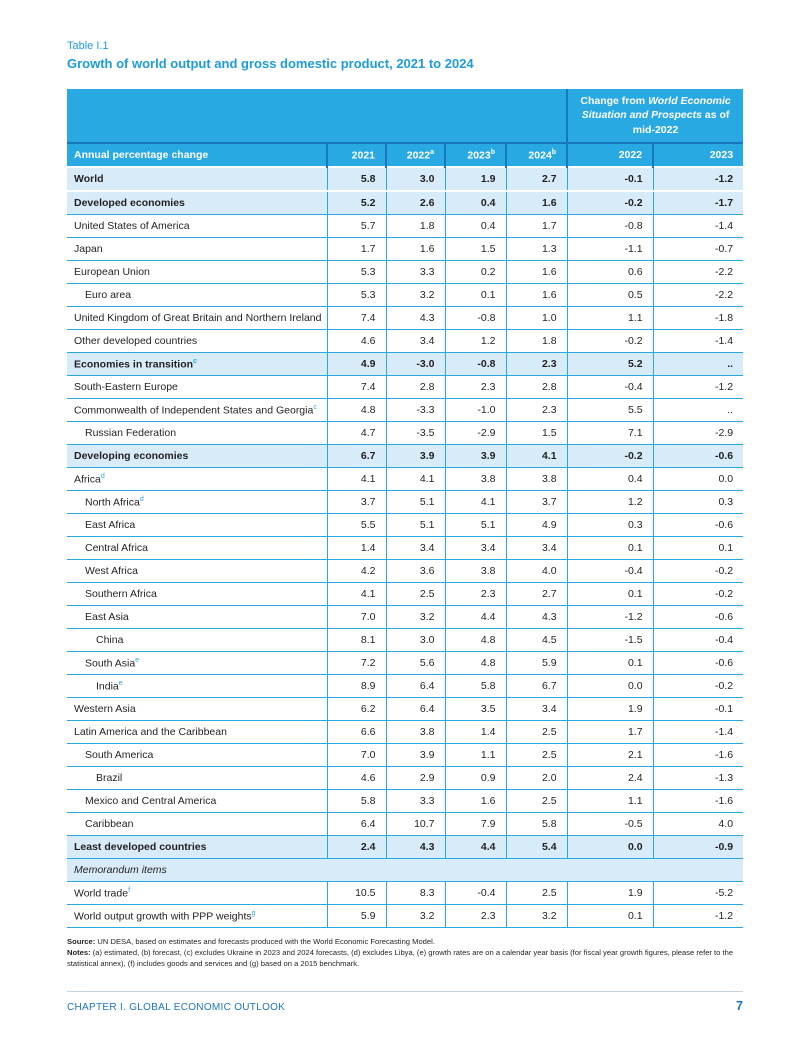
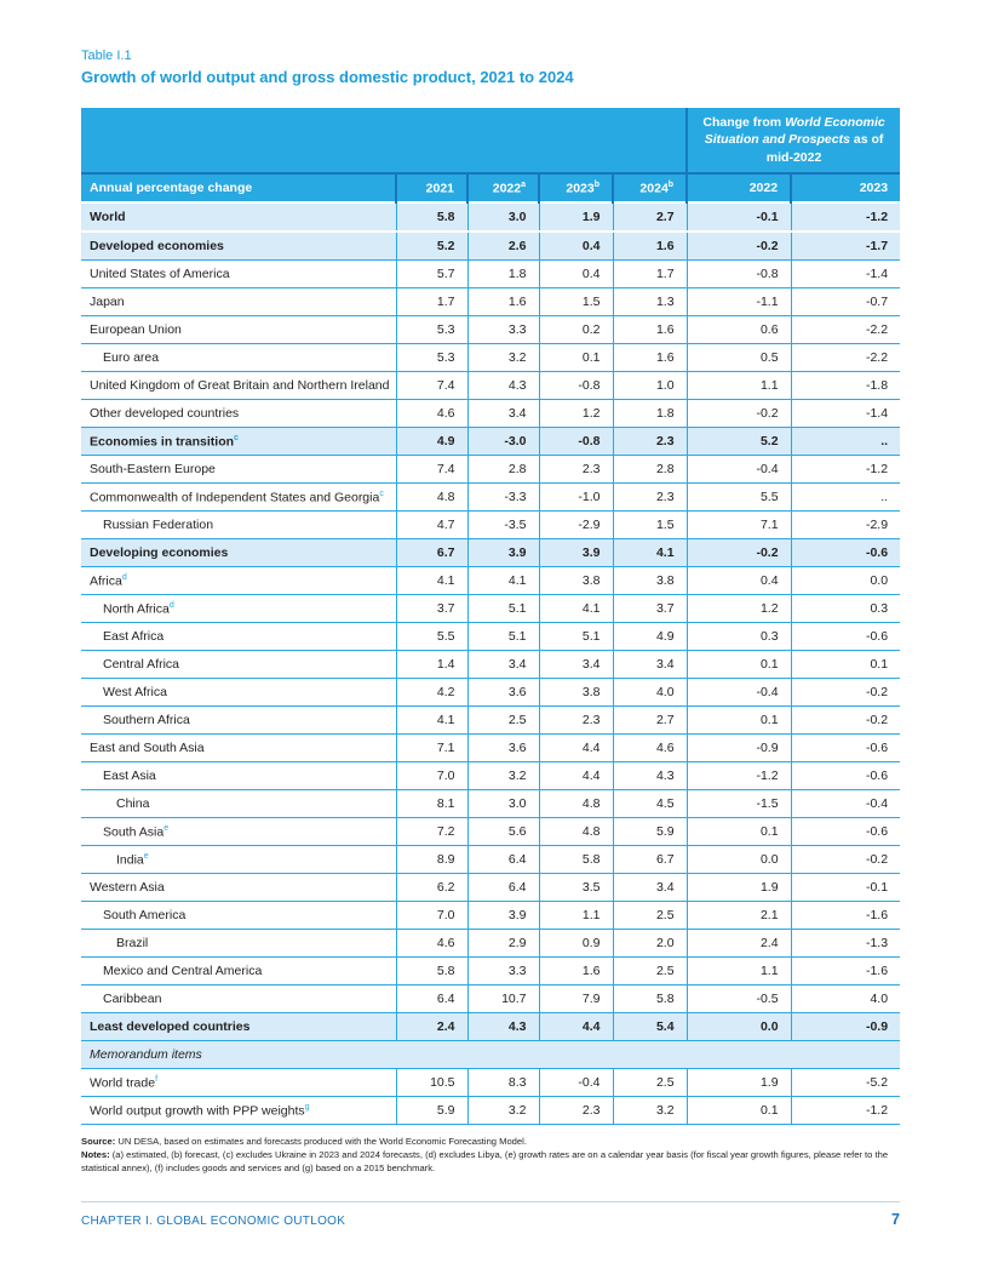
  Table I.1
  Growth of world output and gross domestic product, 2021 to 2024
  	Change from World Economic Situation and Prospects as of mid-2022
  Annual percentage change	2021	2022	2023	2024	2022	2023
  World	5.8	3.0	1.9	2.7	-0.1	-1.2
  Developed economies	5.2	2.6	0.4	1.6	-0.2	-1.7
  United States of America	5.7	1.8	0.4	1.7	-0.8	-1.4
  Japan	1.7	1.6	1.5	1.3	-1.1	-0.7
  European Union	5.3	3.3	0.2	1.6	0.6	-2.2
  Euro area	5.3	3.2	0.1	1.6	0.5	-2.2
  United Kingdom of Great Britain and Northern Ireland	7.4	4.3	-0.8	1.0	1.1	-1.8
  Other developed countries	4.6	3.4	1.2	1.8	-0.2	-1.4
  Economies in transition	4.9	-3.0	-0.8	2.3	5.2	..
  South-Eastern Europe	7.4	2.8	2.3	2.8	-0.4	-1.2
  Commonwealth of Independent States and Georgia	4.8	-3.3	-1.0	2.3	5.5	..
  Russian Federation	4.7	-3.5	-2.9	1.5	7.1	-2.9
  Developing economies	6.7	3.9	3.9	4.1	-0.2	-0.6
  Africa	4.1	4.1	3.8	3.8	0.4	0.0
  North Africa	3.7	5.1	4.1	3.7	1.2	0.3
  East Africa	5.5	5.1	5.1	4.9	0.3	-0.6
  Central Africa	1.4	3.4	3.4	3.4	0.1	0.1
  West Africa	4.2	3.6	3.8	4.0	-0.4	-0.2
  Southern Africa	4.1	2.5	2.3	2.7	0.1	-0.2
+ East and South Asia	7.1	3.6	4.4	4.6	-0.9	-0.6
  East Asia	7.0	3.2	4.4	4.3	-1.2	-0.6
  China	8.1	3.0	4.8	4.5	-1.5	-0.4
  South Asia	7.2	5.6	4.8	5.9	0.1	-0.6
  India	8.9	6.4	5.8	6.7	0.0	-0.2
  Western Asia	6.2	6.4	3.5	3.4	1.9	-0.1
- Latin America and the Caribbean	6.6	3.8	1.4	2.5	1.7	-1.4
  South America	7.0	3.9	1.1	2.5	2.1	-1.6
  Brazil	4.6	2.9	0.9	2.0	2.4	-1.3
  Mexico and Central America	5.8	3.3	1.6	2.5	1.1	-1.6
  Caribbean	6.4	10.7	7.9	5.8	-0.5	4.0
  Least developed countries	2.4	4.3	4.4	5.4	0.0	-0.9
  Memorandum items
  World trade	10.5	8.3	-0.4	2.5	1.9	-5.2
  World output growth with PPP weights	5.9	3.2	2.3	3.2	0.1	-1.2
  Source: UN DESA, based on estimates and forecasts produced with the World Economic Forecasting Model.
  Notes: (a) estimated, (b) forecast, (c) excludes Ukraine in 2023 and 2024 forecasts, (d) excludes Libya, (e) growth rates are on a calendar year basis (for fiscal year growth figures, please refer to the statistical annex), (f) includes goods and services and (g) based on a 2015 benchmark.
  CHAPTER I. GLOBAL ECONOMIC OUTLOOK
  7
